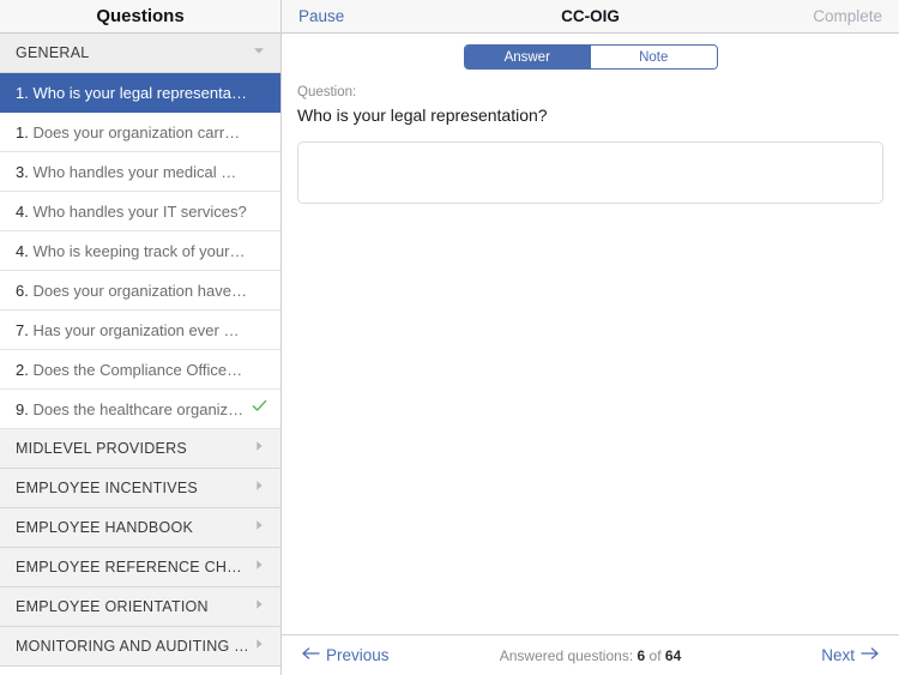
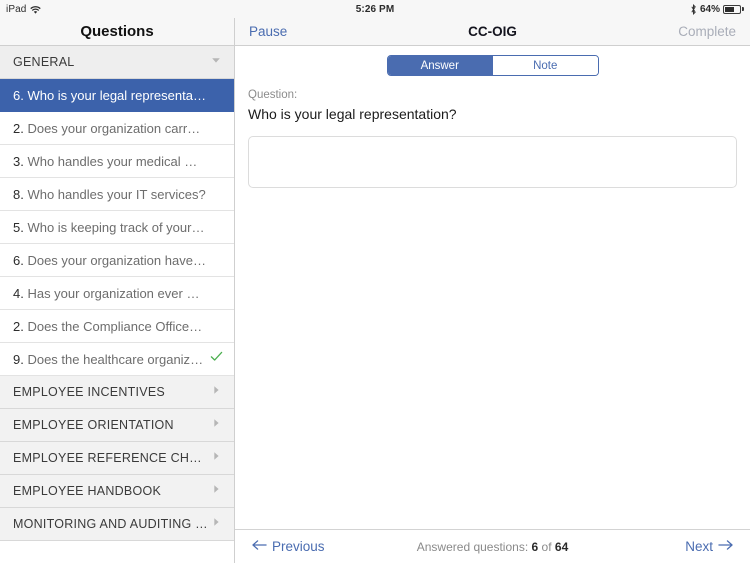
+ iPad
+ 5:26 PM
+ 64%
  Questions
  GENERAL
- 1. Who is your legal representatio
+ 6. Who is your legal representatio
- 1. Does your organization carry c.
+ 2. Does your organization carry c.
  3. Who handles your medical mal
- 4. Who handles your IT services?
+ 8. Who handles your IT services?
- 4. Who is keeping track of your E.
+ 5. Who is keeping track of your E.
  6. Does your organization have a.
- 7. Has your organization ever aud
+ 4. Has your organization ever aud
  2. Does the Compliance Officer r.
  9. Does the healthcare organizati.
- MIDLEVEL PROVIDERS
  EMPLOYEE INCENTIVES
- EMPLOYEE HANDBOOK
+ EMPLOYEE ORIENTATION
  EMPLOYEE REFERENCE CHEC
- EMPLOYEE ORIENTATION
+ EMPLOYEE HANDBOOK
  MONITORING AND AUDITING C.
  Pause
  CC-OIG
  Complete
  Answer
  Note
  Question:
  Who is your legal representation?
  Previous
  Answered questions: 6 of 64
  Next
